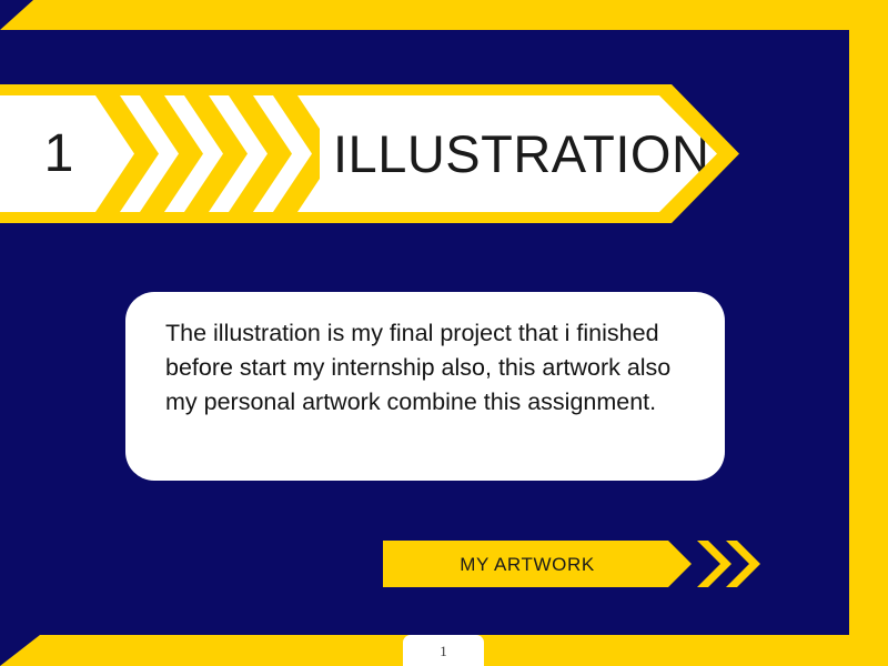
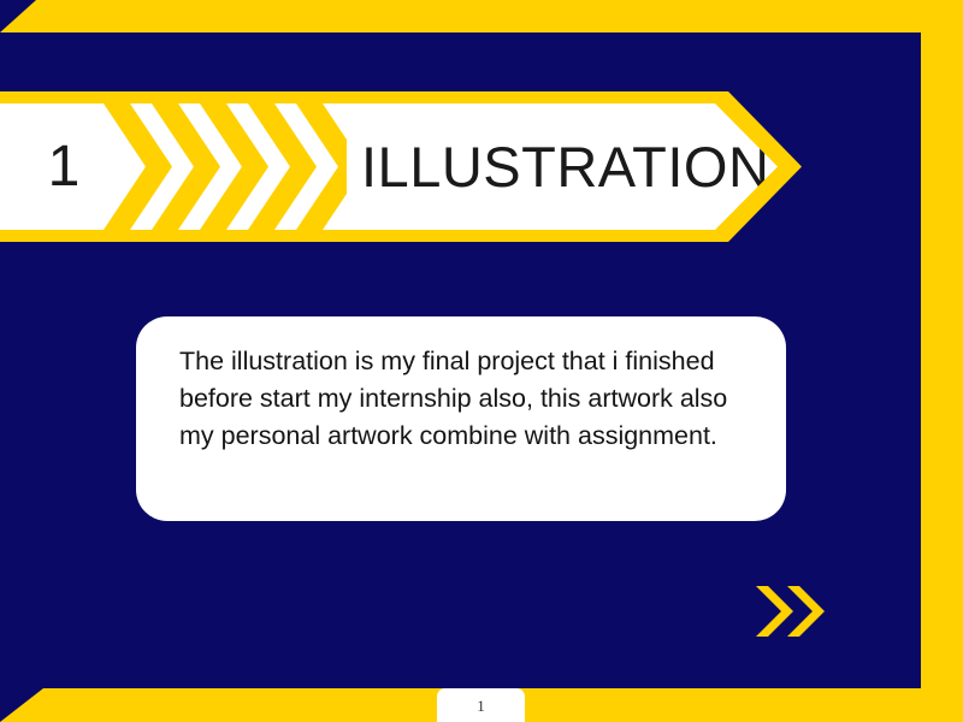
  1
  ILLUSTRATION
- The illustration is my final project that i finished before start my internship also, this artwork also my personal artwork combine this assignment.
+ The illustration is my final project that i finished before start my internship also, this artwork also my personal artwork combine with assignment.
- MY ARTWORK
  1
